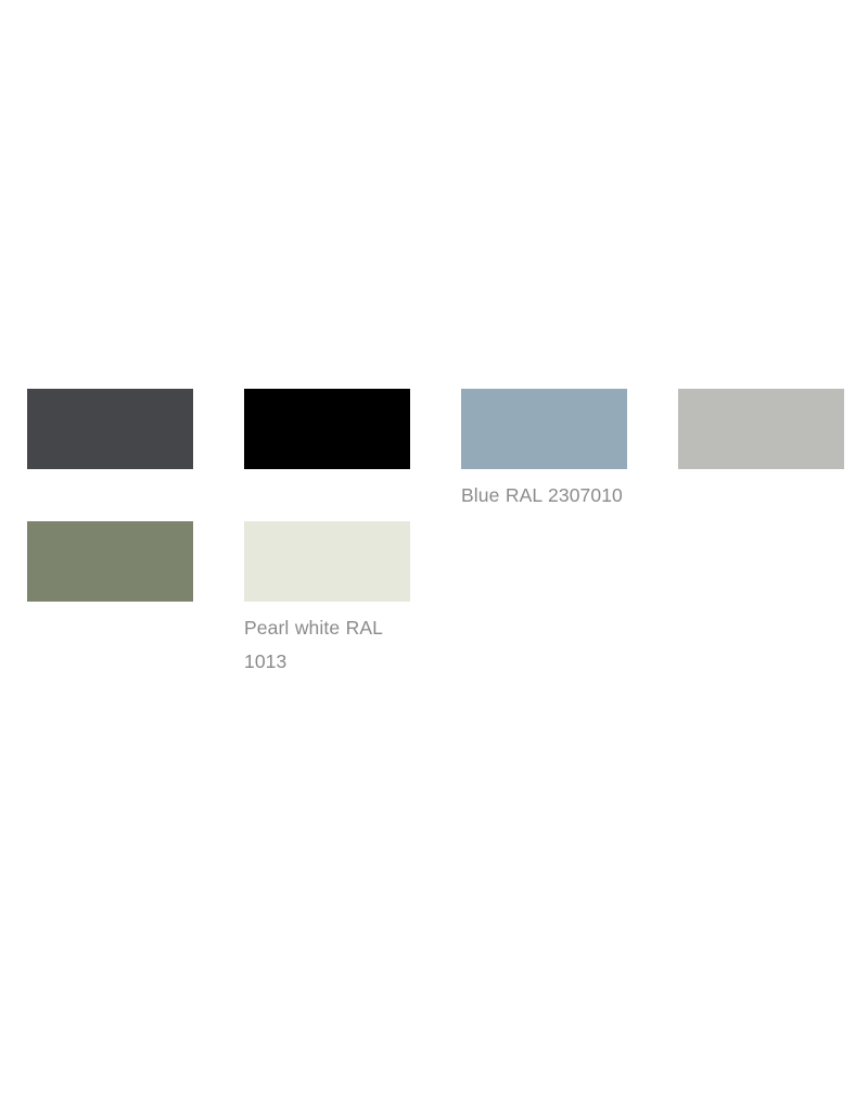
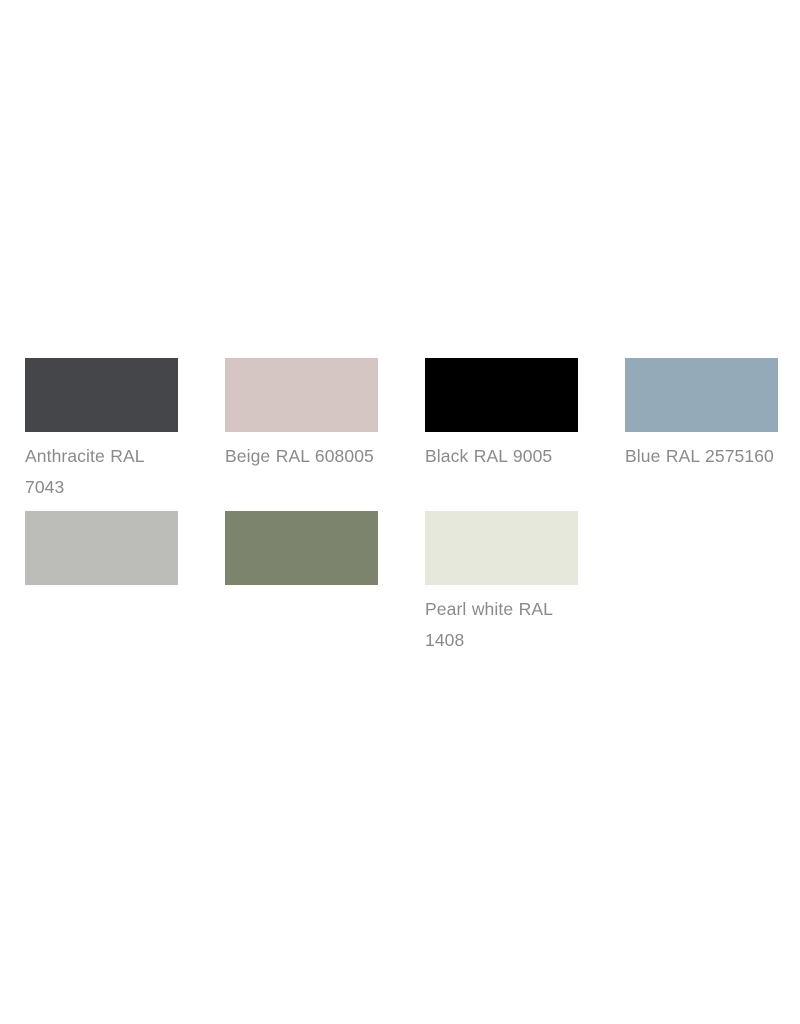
+ Anthracite RAL 7043
+ Beige RAL 608005
+ Black RAL 9005
- Blue RAL 2307010
+ Blue RAL 2575160
- Pearl white RAL 1013
+ Pearl white RAL 1408
